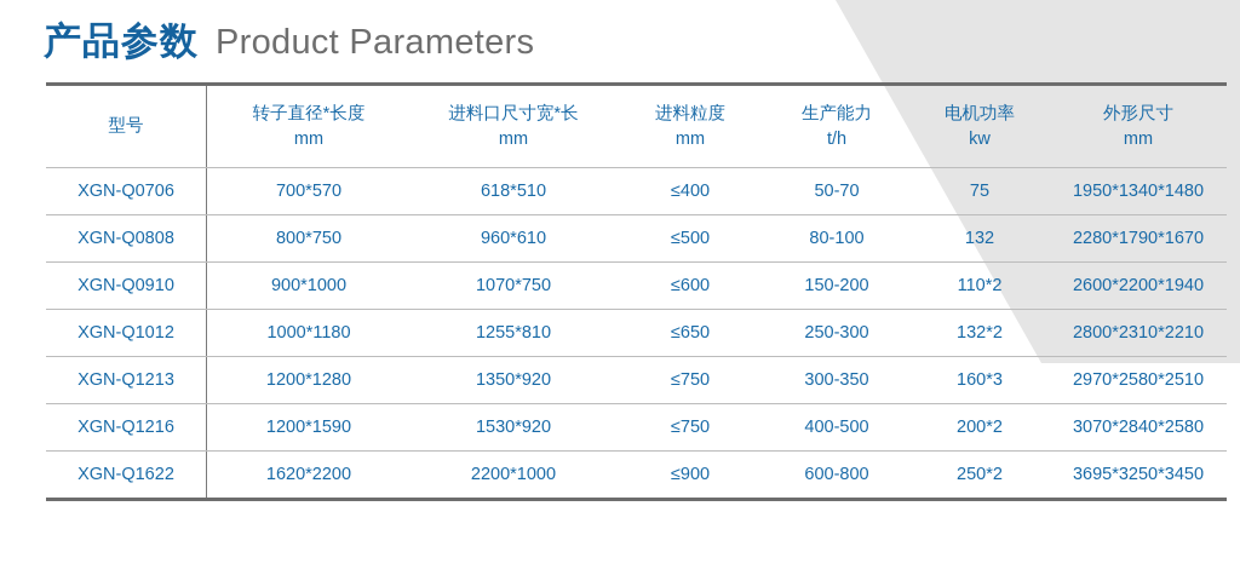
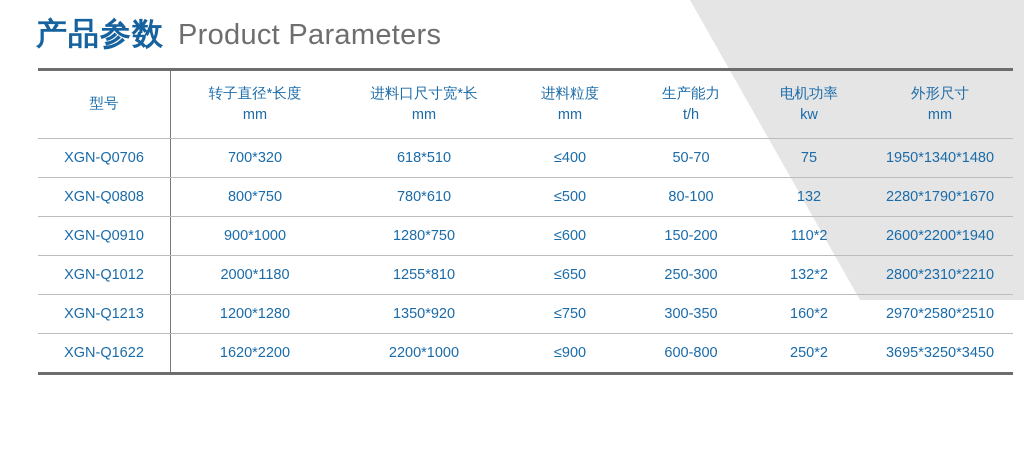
  产品参数
  Product Parameters
  型号	转子直径*长度 mm	进料口尺寸宽*长 mm	进料粒度 mm	生产能力 t/h	电机功率 kw	外形尺寸 mm
- XGN-Q0706	700*570	618*510	≤400	50-70	75	1950*1340*1480
+ XGN-Q0706	700*320	618*510	≤400	50-70	75	1950*1340*1480
- XGN-Q0808	800*750	960*610	≤500	80-100	132	2280*1790*1670
+ XGN-Q0808	800*750	780*610	≤500	80-100	132	2280*1790*1670
- XGN-Q0910	900*1000	1070*750	≤600	150-200	110*2	2600*2200*1940
+ XGN-Q0910	900*1000	1280*750	≤600	150-200	110*2	2600*2200*1940
- XGN-Q1012	1000*1180	1255*810	≤650	250-300	132*2	2800*2310*2210
+ XGN-Q1012	2000*1180	1255*810	≤650	250-300	132*2	2800*2310*2210
- XGN-Q1213	1200*1280	1350*920	≤750	300-350	160*3	2970*2580*2510
+ XGN-Q1213	1200*1280	1350*920	≤750	300-350	160*2	2970*2580*2510
- XGN-Q1216	1200*1590	1530*920	≤750	400-500	200*2	3070*2840*2580
  XGN-Q1622	1620*2200	2200*1000	≤900	600-800	250*2	3695*3250*3450
